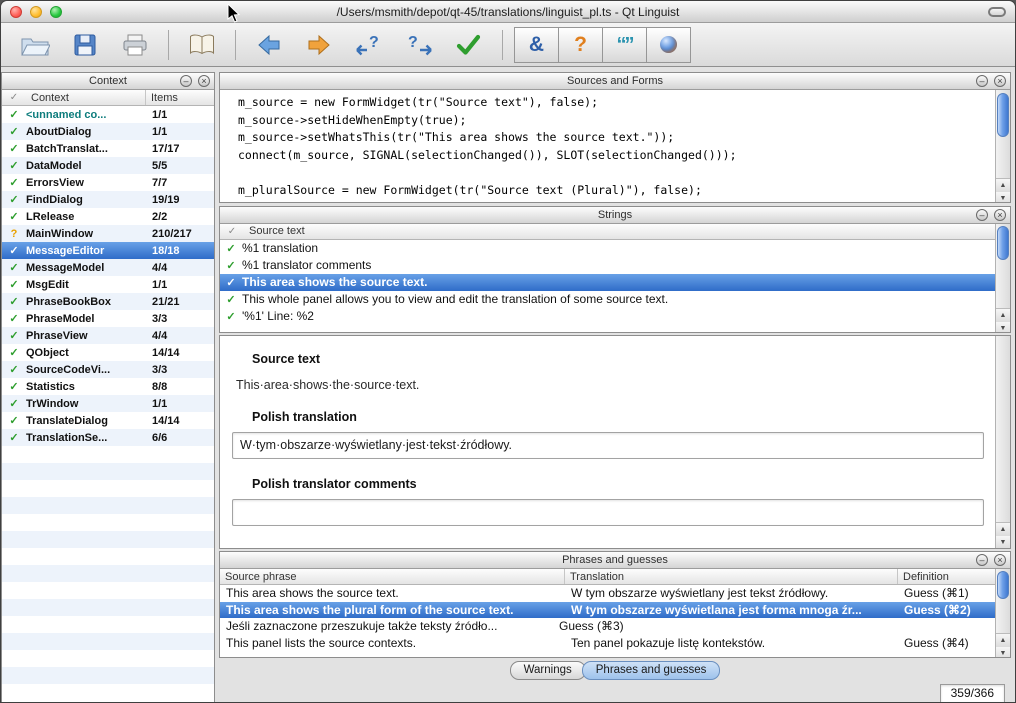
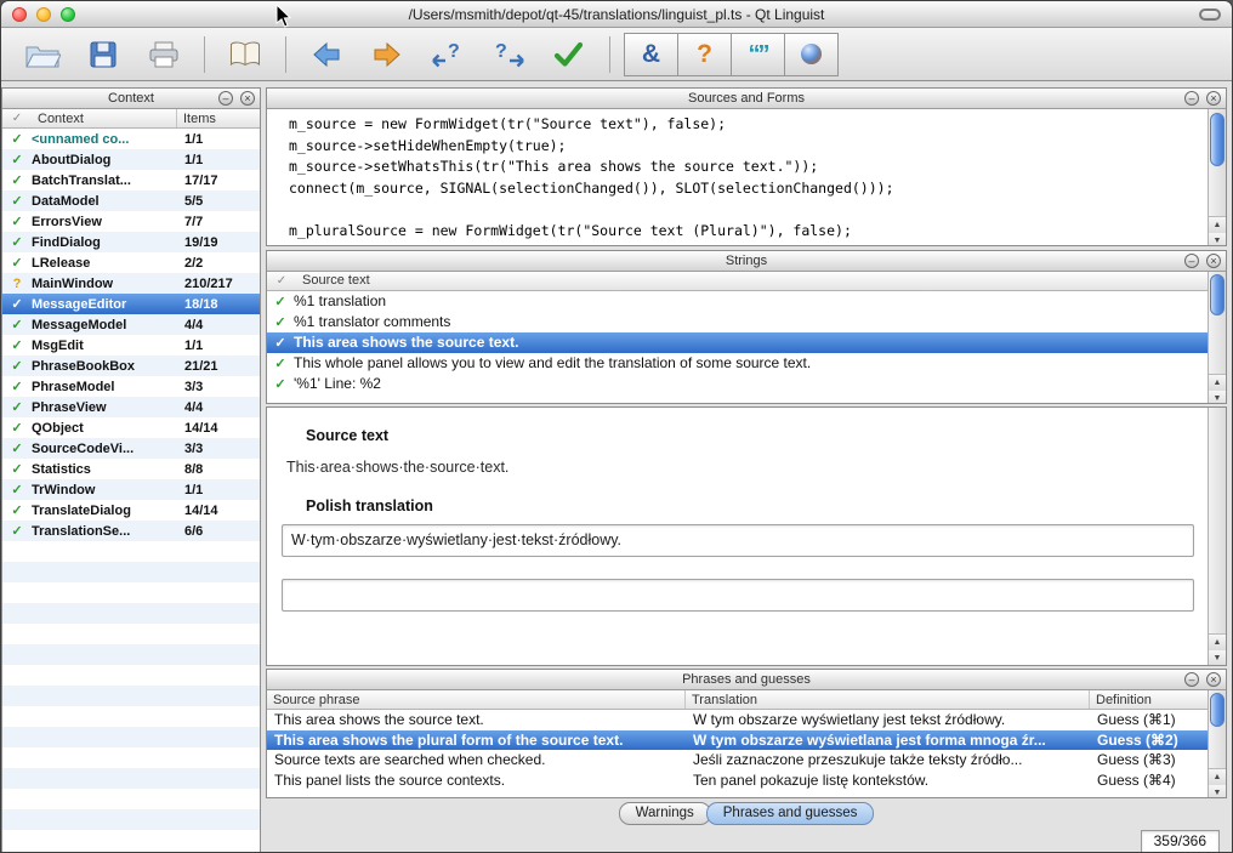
  /Users/msmith/depot/qt-45/translations/linguist_pl.ts - Qt Linguist
  ?
  ?
  &
  ?
  “”
  Context
  –
  ×
  ✓
  Context
  Items
  ✓
  <unnamed co...
  1/1
  ✓
  AboutDialog
  1/1
  ✓
  BatchTranslat...
  17/17
  ✓
  DataModel
  5/5
  ✓
  ErrorsView
  7/7
  ✓
  FindDialog
  19/19
  ✓
  LRelease
  2/2
  ?
  MainWindow
  210/217
  ✓
  MessageEditor
  18/18
  ✓
  MessageModel
  4/4
  ✓
  MsgEdit
  1/1
  ✓
  PhraseBookBox
  21/21
  ✓
  PhraseModel
  3/3
  ✓
  PhraseView
  4/4
  ✓
  QObject
  14/14
  ✓
  SourceCodeVi...
  3/3
  ✓
  Statistics
  8/8
  ✓
  TrWindow
  1/1
  ✓
  TranslateDialog
  14/14
  ✓
  TranslationSe...
  6/6
  Sources and Forms
  –
  ×
  m_source = new FormWidget(tr("Source text"), false);
  m_source->setHideWhenEmpty(true);
  m_source->setWhatsThis(tr("This area shows the source text."));
  connect(m_source, SIGNAL(selectionChanged()), SLOT(selectionChanged()));
  m_pluralSource = new FormWidget(tr("Source text (Plural)"), false);
  Strings
  –
  ×
  ✓
  Source text
  ✓
  %1 translation
  ✓
  %1 translator comments
  ✓
  This area shows the source text.
  ✓
  This whole panel allows you to view and edit the translation of some source text.
  ✓
  '%1' Line: %2
  Source text
  This·area·shows·the·source·text.
  Polish translation
  W·tym·obszarze·wyświetlany·jest·tekst·źródłowy.
- Polish translator comments
  Phrases and guesses
  –
  ×
  Source phrase
  Translation
  Definition
  This area shows the source text.
  W tym obszarze wyświetlany jest tekst źródłowy.
  Guess (⌘1)
  This area shows the plural form of the source text.
  W tym obszarze wyświetlana jest forma mnoga źr...
  Guess (⌘2)
+ Source texts are searched when checked.
  Jeśli zaznaczone przeszukuje także teksty źródło...
  Guess (⌘3)
  This panel lists the source contexts.
  Ten panel pokazuje listę kontekstów.
  Guess (⌘4)
  Warnings
  Phrases and guesses
  359/366
